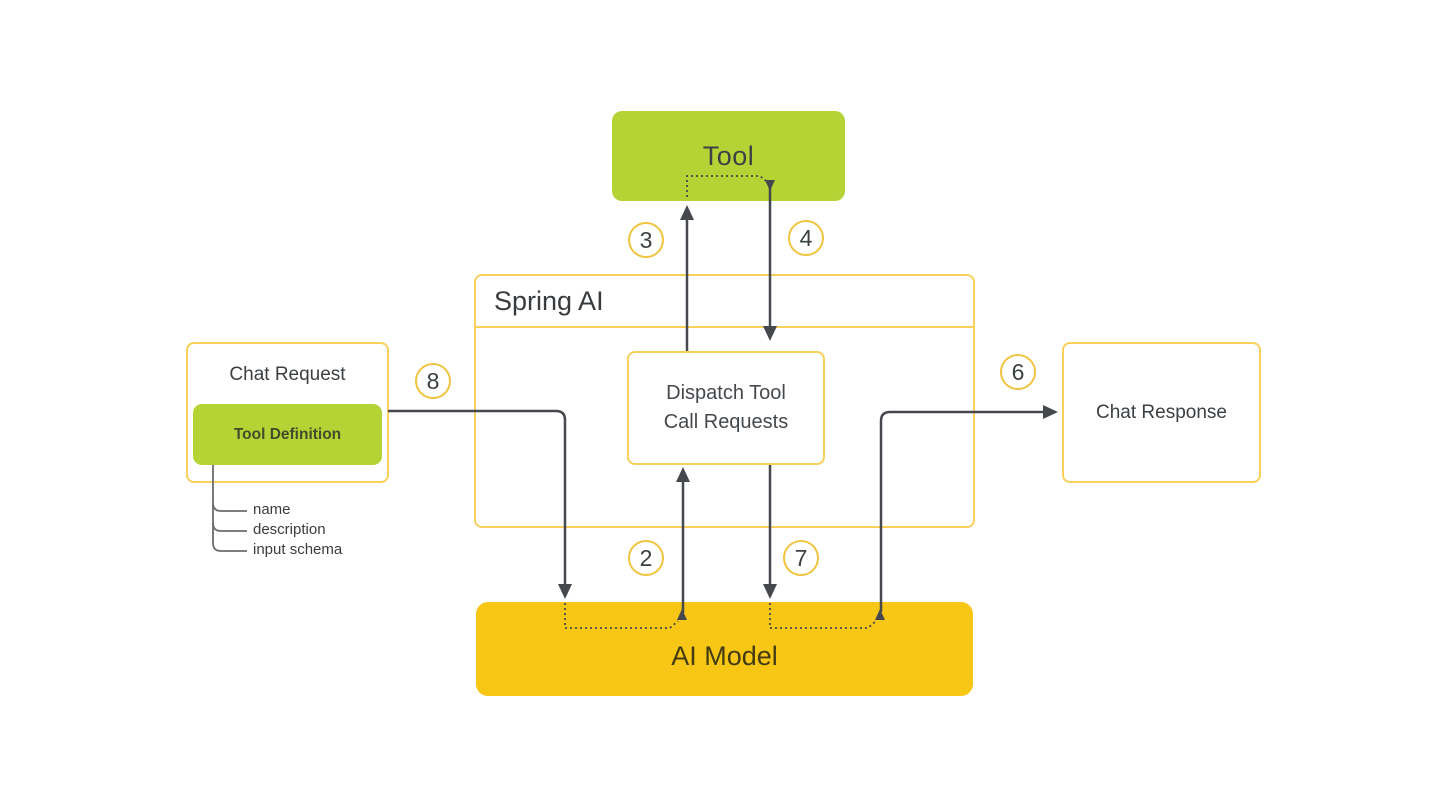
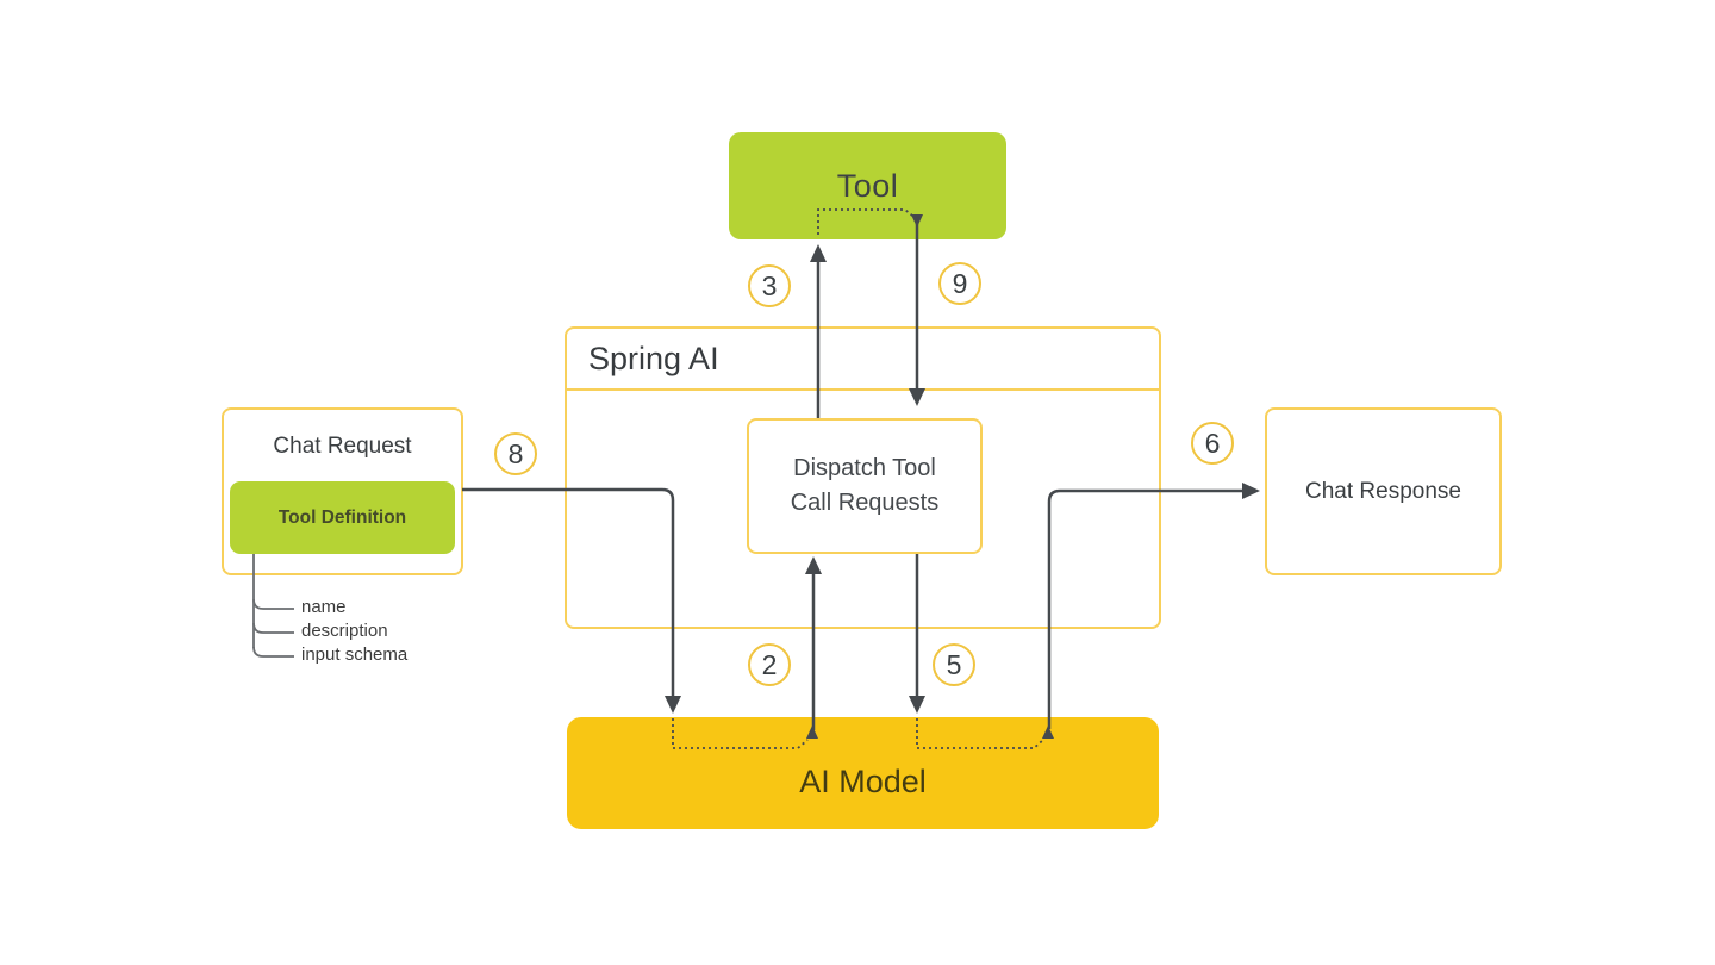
  Spring AI
  Tool
  Dispatch Tool
  Call Requests
  Chat Request
  Tool Definition
  Chat Response
  AI Model
  name
  description
  input schema
  8
  2
  3
- 4
+ 9
- 7
+ 5
  6
